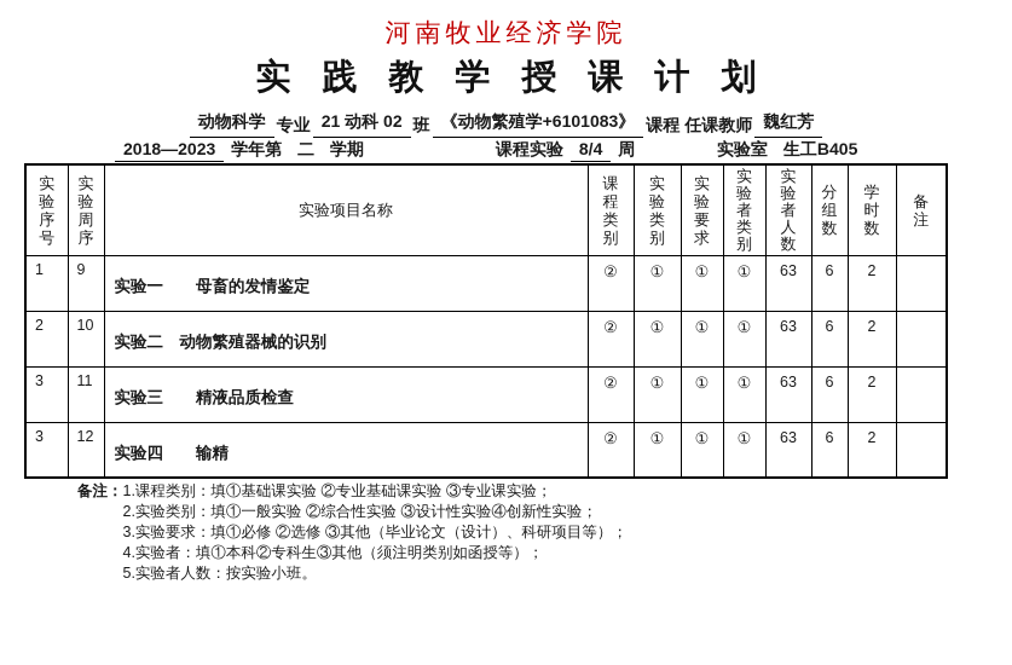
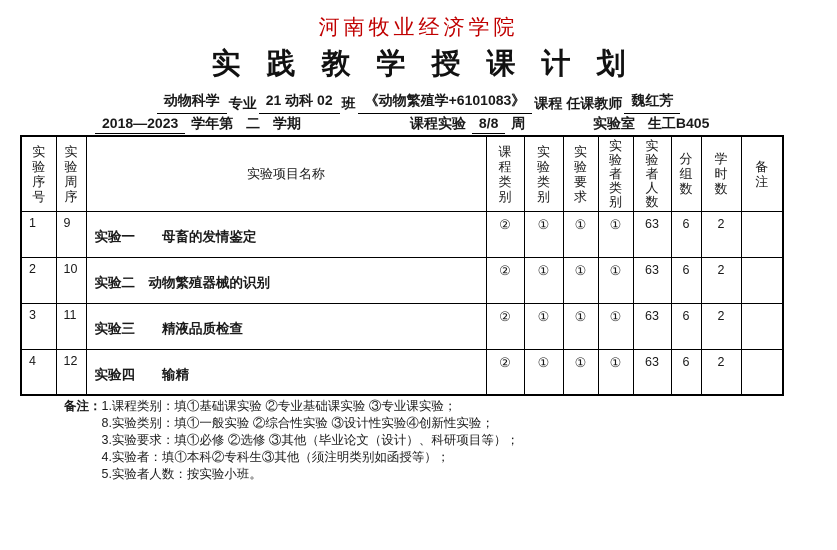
  河南牧业经济学院
  实践教学授课计划
  动物科学
  专业
  21 动科 02
  班
  《动物繁殖学+6101083》
  课程
  任课教师
  魏红芳
  2018—2023 学年第 二 学期
- 课程实验 8/4 周
+ 课程实验 8/8 周
  实验室 生工B405
  实验序号	实验周序	实验项目名称	课程类别	实验类别	实验要求	实验者类别	实验者人数	分组数	学时数	备注
  1	9	实验一 母畜的发情鉴定	②	①	①	①	63	6	2
  2	10	实验二 动物繁殖器械的识别	②	①	①	①	63	6	2
  3	11	实验三 精液品质检查	②	①	①	①	63	6	2
- 3	12	实验四 输精	②	①	①	①	63	6	2
+ 4	12	实验四 输精	②	①	①	①	63	6	2
  备注：
  1.课程类别：填①基础课实验 ②专业基础课实验 ③专业课实验；
- 2.实验类别：填①一般实验 ②综合性实验 ③设计性实验④创新性实验；
+ 8.实验类别：填①一般实验 ②综合性实验 ③设计性实验④创新性实验；
  3.实验要求：填①必修 ②选修 ③其他（毕业论文（设计）、科研项目等）；
  4.实验者：填①本科②专科生③其他（须注明类别如函授等）；
  5.实验者人数：按实验小班。
